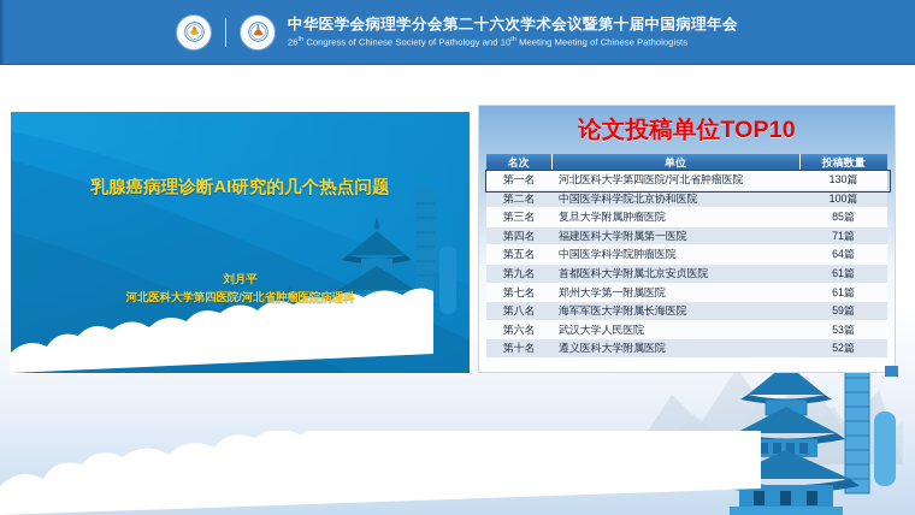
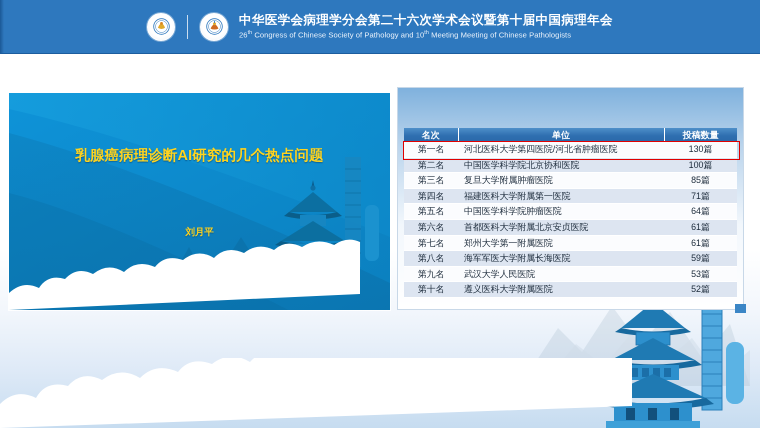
  中华医学会病理学分会第二十六次学术会议暨第十届中国病理年会
  26 Congress of Chinese Society of Pathology and 10 Meeting Meeting of Chinese Pathologists
  乳腺癌病理诊断AI研究的几个热点问题
  刘月平
- 河北医科大学第四医院/河北省肿瘤医院病理科
- 论文投稿单位TOP10
  名次	单位	投稿数量
  第一名	河北医科大学第四医院/河北省肿瘤医院	130篇
  第二名	中国医学科学院北京协和医院	100篇
  第三名	复旦大学附属肿瘤医院	85篇
  第四名	福建医科大学附属第一医院	71篇
  第五名	中国医学科学院肿瘤医院	64篇
- 第九名	首都医科大学附属北京安贞医院	61篇
+ 第六名	首都医科大学附属北京安贞医院	61篇
  第七名	郑州大学第一附属医院	61篇
  第八名	海军军医大学附属长海医院	59篇
- 第六名	武汉大学人民医院	53篇
+ 第九名	武汉大学人民医院	53篇
  第十名	遵义医科大学附属医院	52篇
